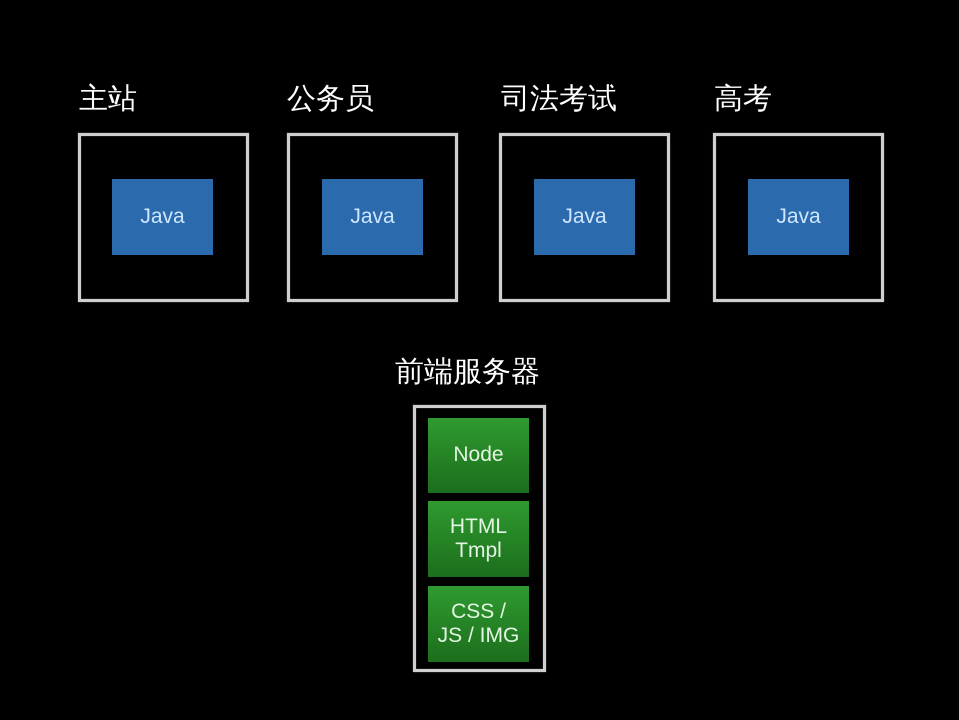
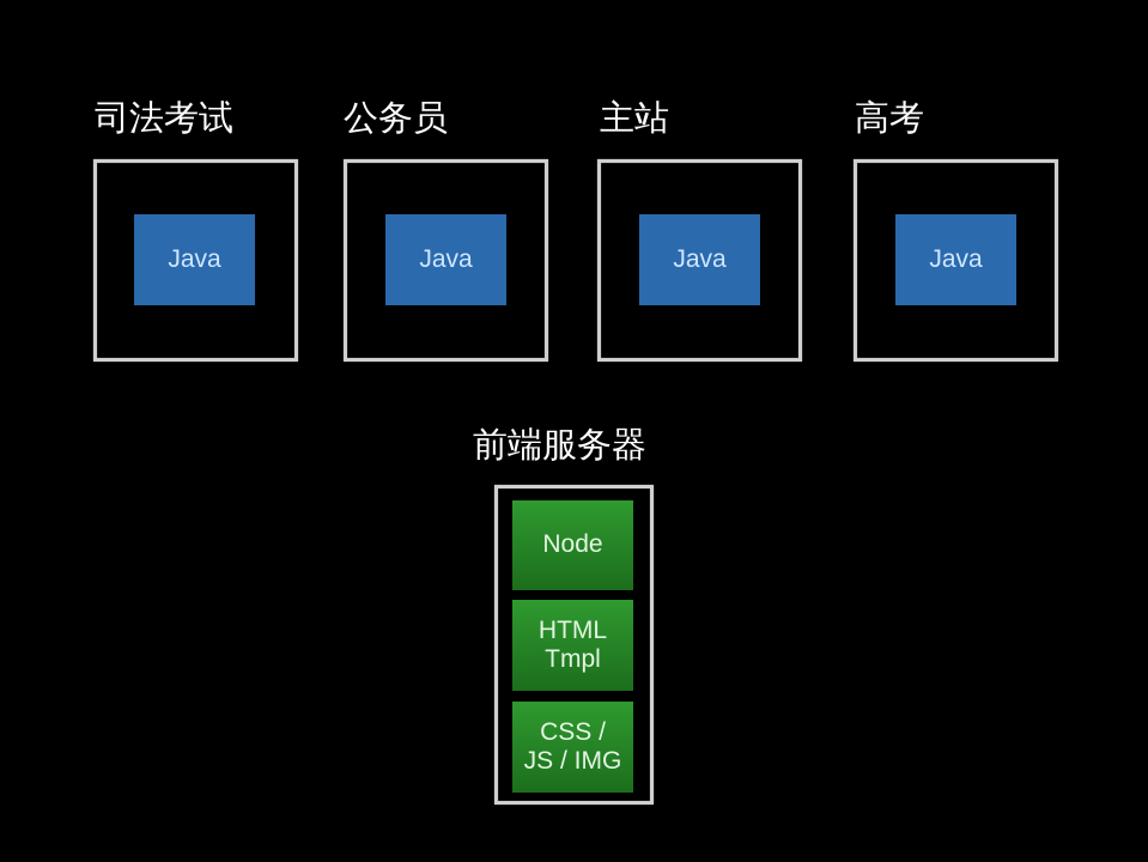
- 主站
+ 司法考试
  Java
  公务员
  Java
- 司法考试
+ 主站
  Java
  高考
  Java
  前端服务器
  Node
  HTML
  Tmpl
  CSS /
  JS / IMG
